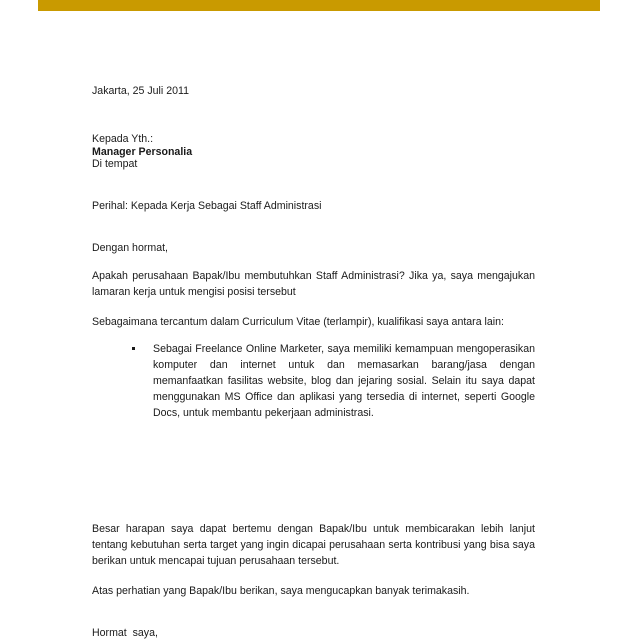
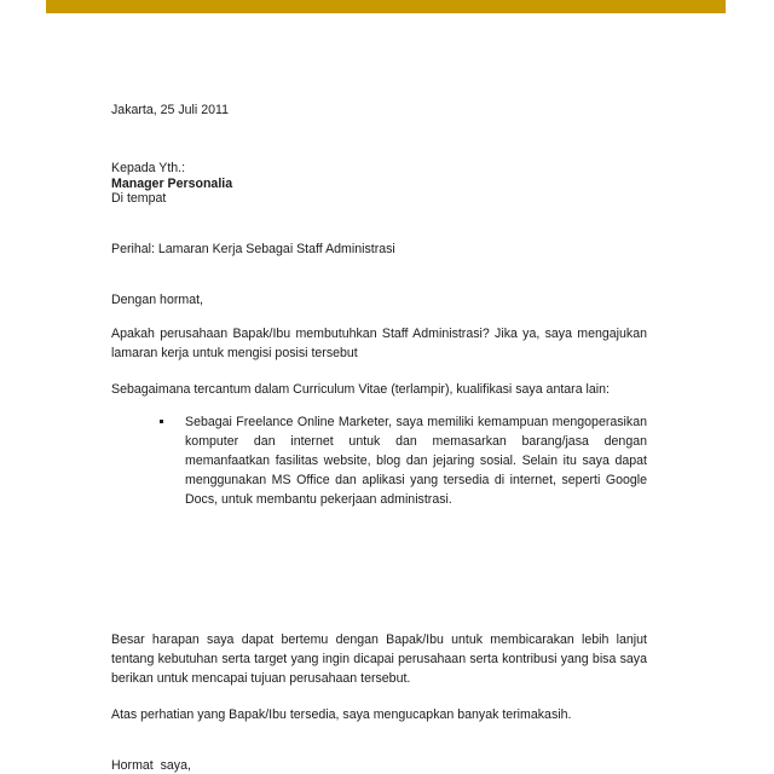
  Jakarta, 25 Juli 2011
  Kepada Yth.:
  Manager Personalia
  Di tempat
- Perihal: Kepada Kerja Sebagai Staff Administrasi
+ Perihal: Lamaran Kerja Sebagai Staff Administrasi
  Dengan hormat,
  Apakah perusahaan Bapak/Ibu membutuhkan Staff Administrasi? Jika ya, saya mengajukan lamaran kerja untuk mengisi posisi tersebut
  Sebagaimana tercantum dalam Curriculum Vitae (terlampir), kualifikasi saya antara lain:
  Sebagai Freelance Online Marketer, saya memiliki kemampuan mengoperasikan komputer dan internet untuk dan memasarkan barang/jasa dengan memanfaatkan fasilitas website, blog dan jejaring sosial. Selain itu saya dapat menggunakan MS Office dan aplikasi yang tersedia di internet, seperti Google Docs, untuk membantu pekerjaan administrasi.
  Besar harapan saya dapat bertemu dengan Bapak/Ibu untuk membicarakan lebih lanjut tentang kebutuhan serta target yang ingin dicapai perusahaan serta kontribusi yang bisa saya berikan untuk mencapai tujuan perusahaan tersebut.
- Atas perhatian yang Bapak/Ibu berikan, saya mengucapkan banyak terimakasih.
+ Atas perhatian yang Bapak/Ibu tersedia, saya mengucapkan banyak terimakasih.
  Hormat saya,
